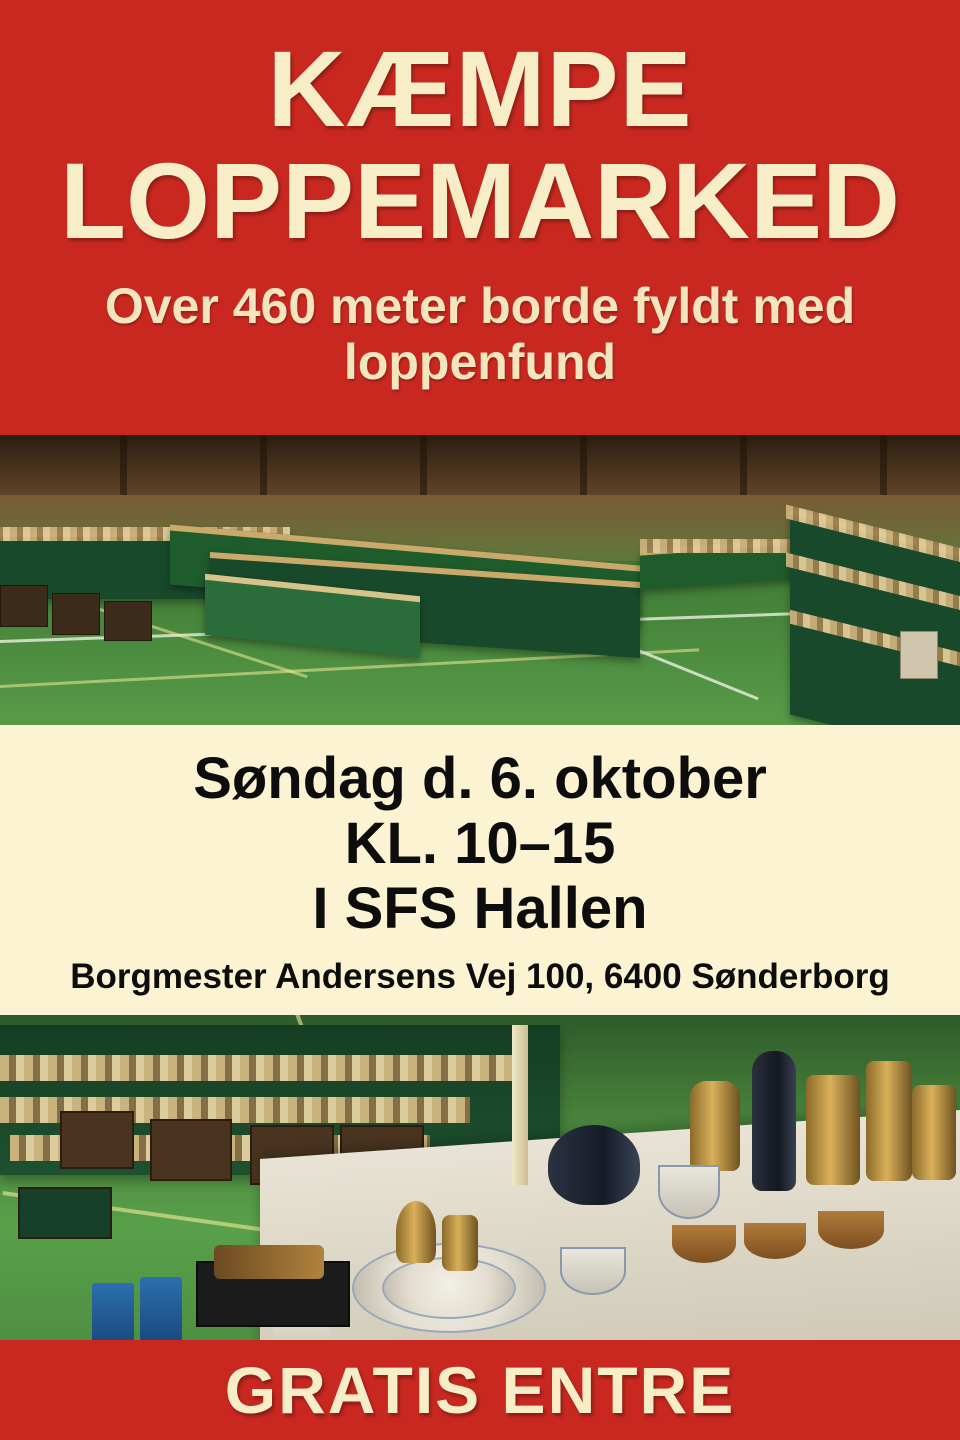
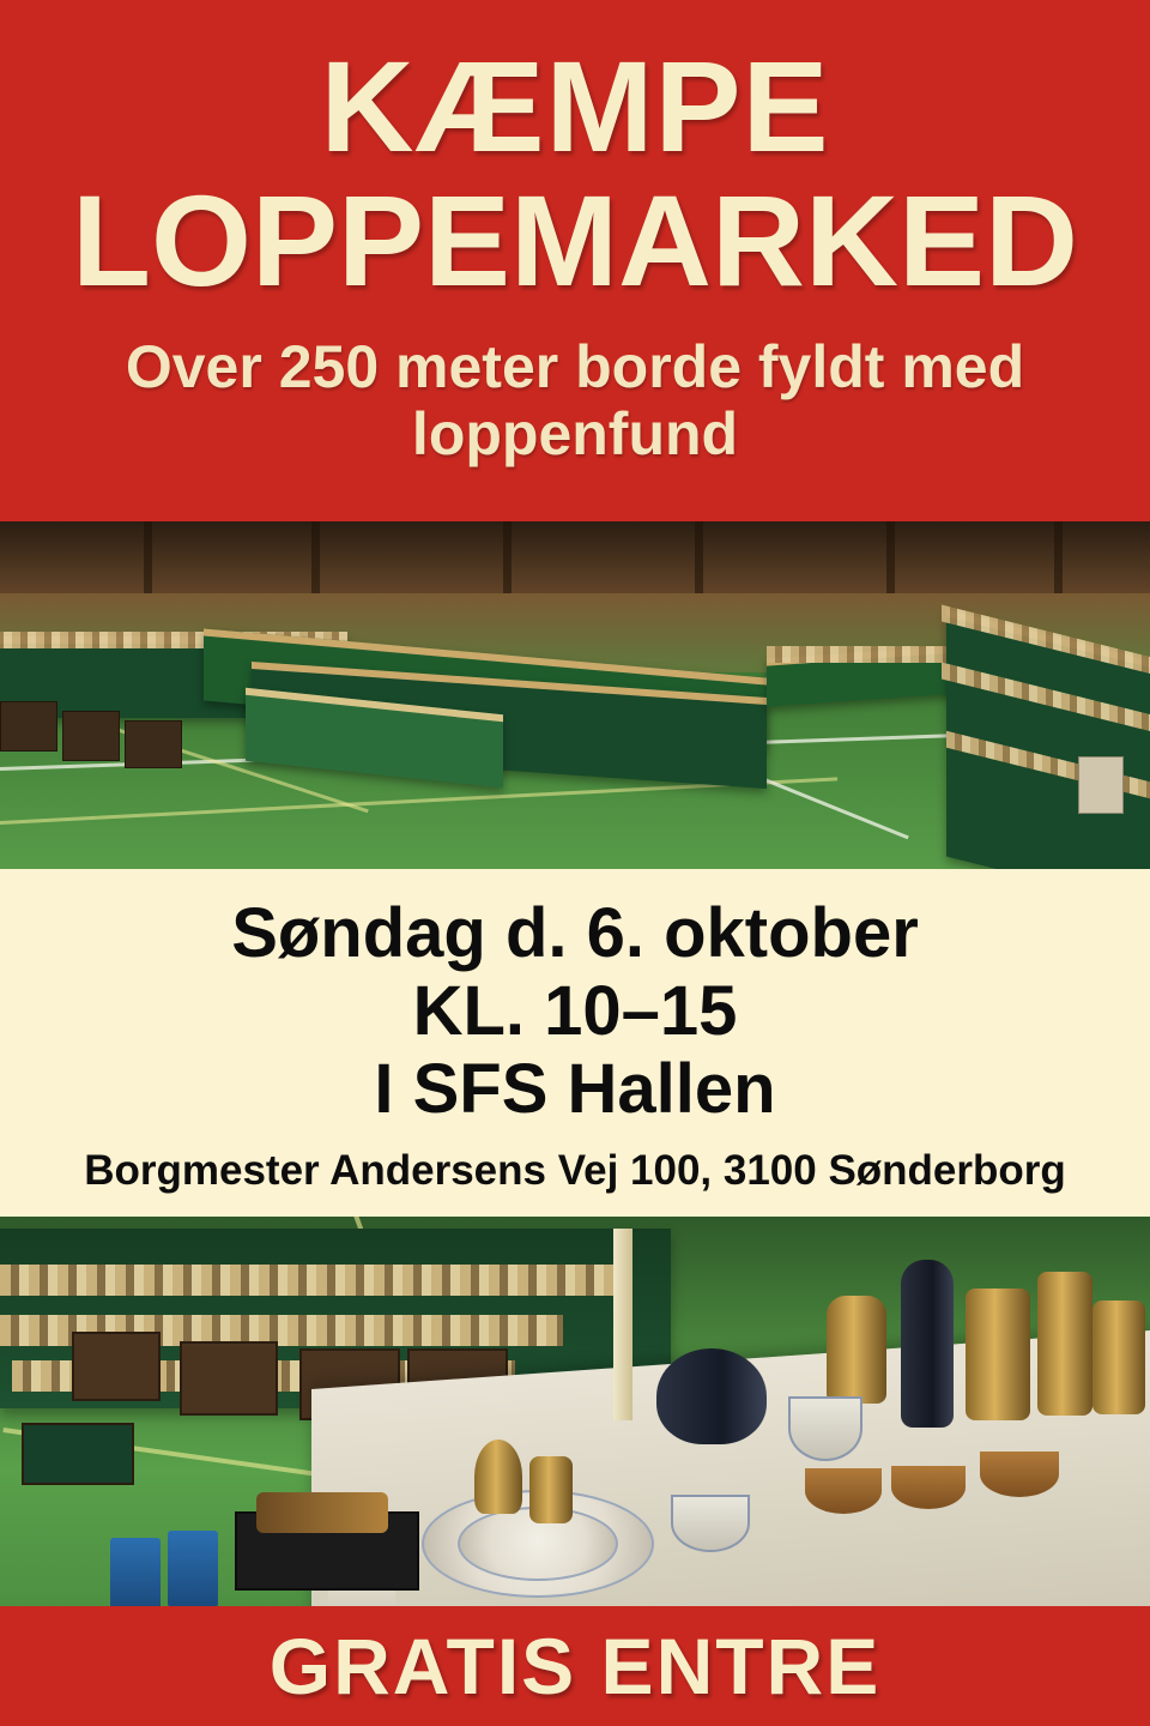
  KÆMPE
  LOPPEMARKED
- Over 460 meter borde fyldt med loppenfund
+ Over 250 meter borde fyldt med loppenfund
  Søndag d. 6. oktober
  KL. 10–15
  I SFS Hallen
- Borgmester Andersens Vej 100, 6400 Sønderborg
+ Borgmester Andersens Vej 100, 3100 Sønderborg
  GRATIS ENTRE
